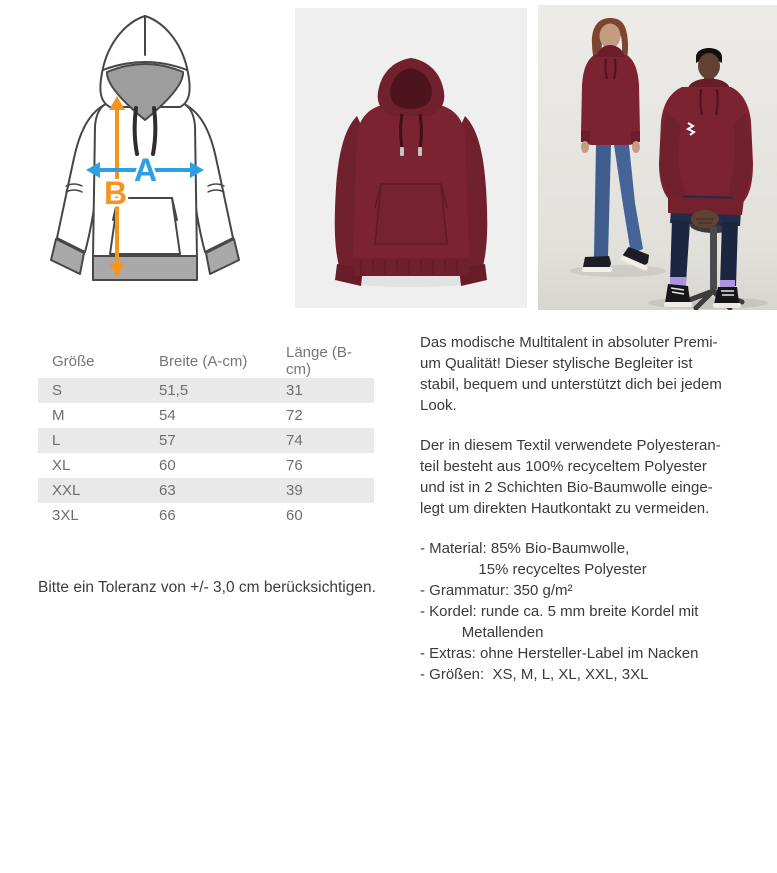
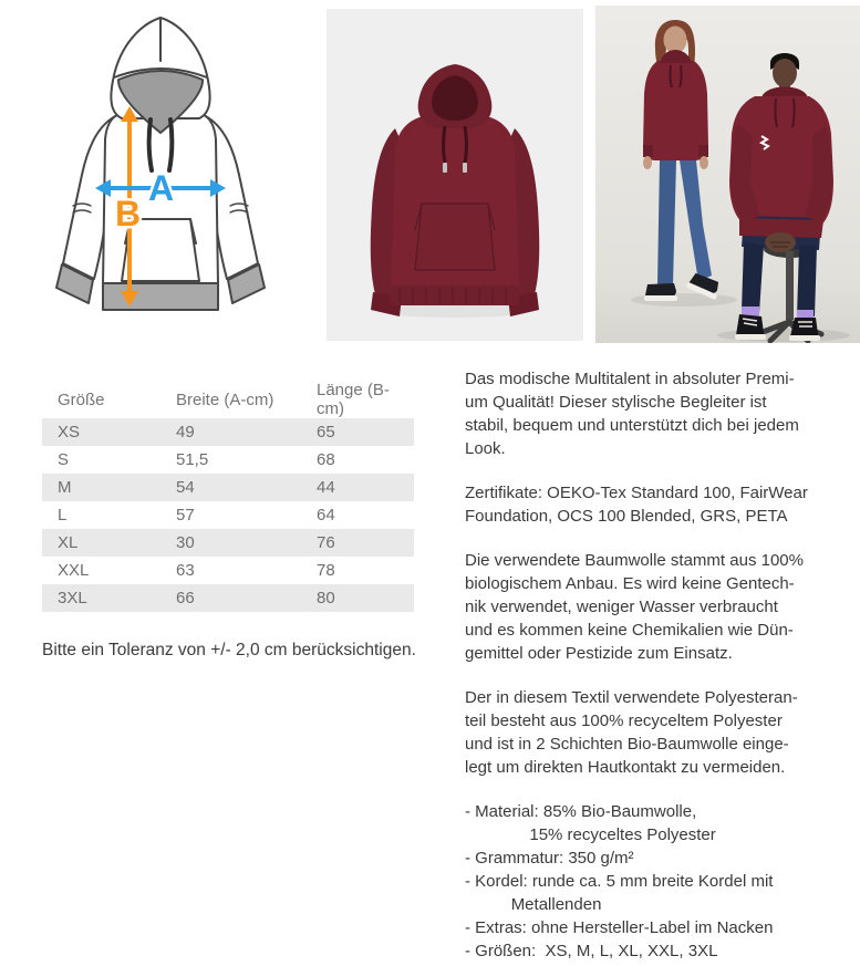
  A
  B
  Größe	Breite (A-cm)	Länge (B-cm)
+ XS	49	65
- S	51,5	31
+ S	51,5	68
- M	54	72
+ M	54	44
- L	57	74
+ L	57	64
- XL	60	76
+ XL	30	76
- XXL	63	39
+ XXL	63	78
- 3XL	66	60
+ 3XL	66	80
- Bitte ein Toleranz von +/- 3,0 cm berücksichtigen.
+ Bitte ein Toleranz von +/- 2,0 cm berücksichtigen.
  Das modische Multitalent in absoluter Premi-
  um Qualität! Dieser stylische Begleiter ist
  stabil, bequem und unterstützt dich bei jedem
  Look.
+ Zertifikate: OEKO-Tex Standard 100, FairWear
+ Foundation, OCS 100 Blended, GRS, PETA
+ Die verwendete Baumwolle stammt aus 100%
+ biologischem Anbau. Es wird keine Gentech-
+ nik verwendet, weniger Wasser verbraucht
+ und es kommen keine Chemikalien wie Dün-
+ gemittel oder Pestizide zum Einsatz.
  Der in diesem Textil verwendete Polyesteran-
  teil besteht aus 100% recyceltem Polyester
  und ist in 2 Schichten Bio-Baumwolle einge-
  legt um direkten Hautkontakt zu vermeiden.
  - Material: 85% Bio-Baumwolle,
  15% recyceltes Polyester
  - Grammatur: 350 g/m²
  - Kordel: runde ca. 5 mm breite Kordel mit
  Metallenden
  - Extras: ohne Hersteller-Label im Nacken
  - Größen: XS, M, L, XL, XXL, 3XL
